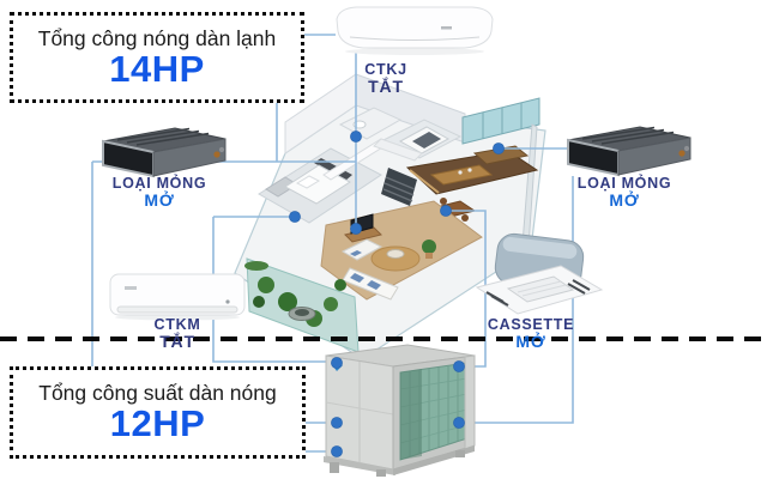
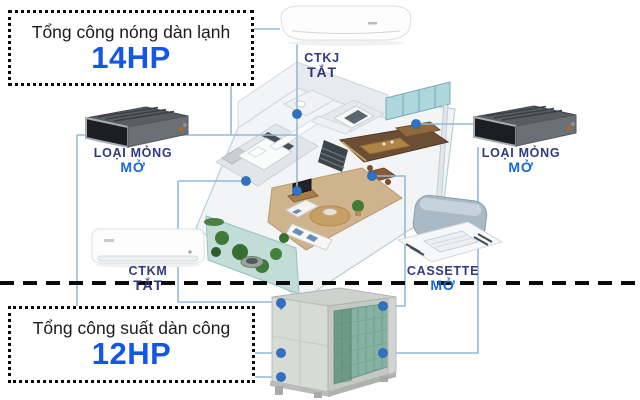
  Tổng công nóng dàn lạnh
  14HP
- Tổng công suất dàn nóng
+ Tổng công suất dàn công
  12HP
  CTKJ
  TẮT
  LOẠI MỎNG
  MỞ
  LOẠI MỎNG
  MỞ
  CTKM
  TẮT
  CASSETTE
  MỞ
